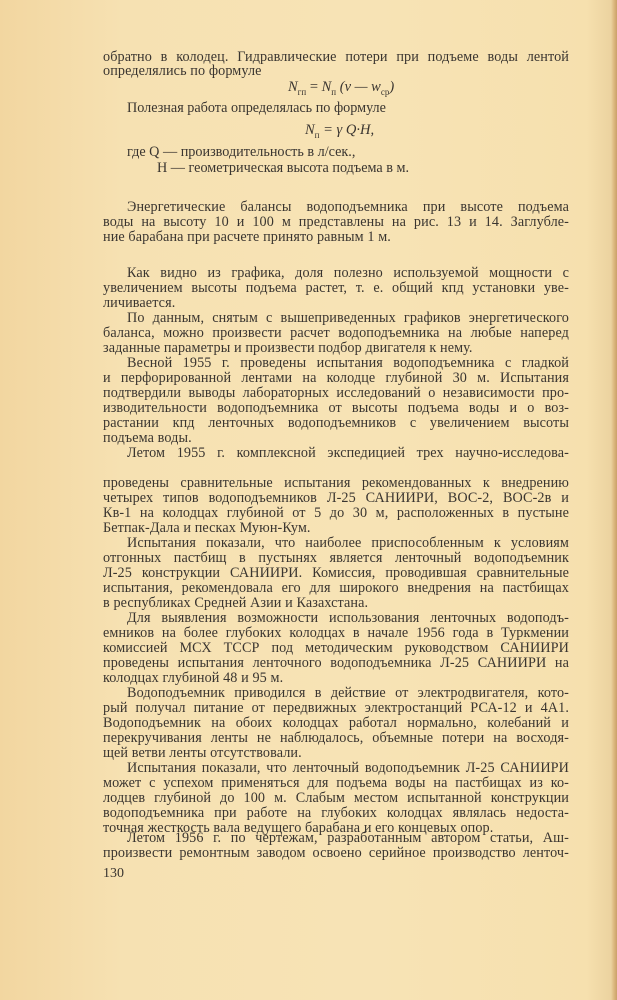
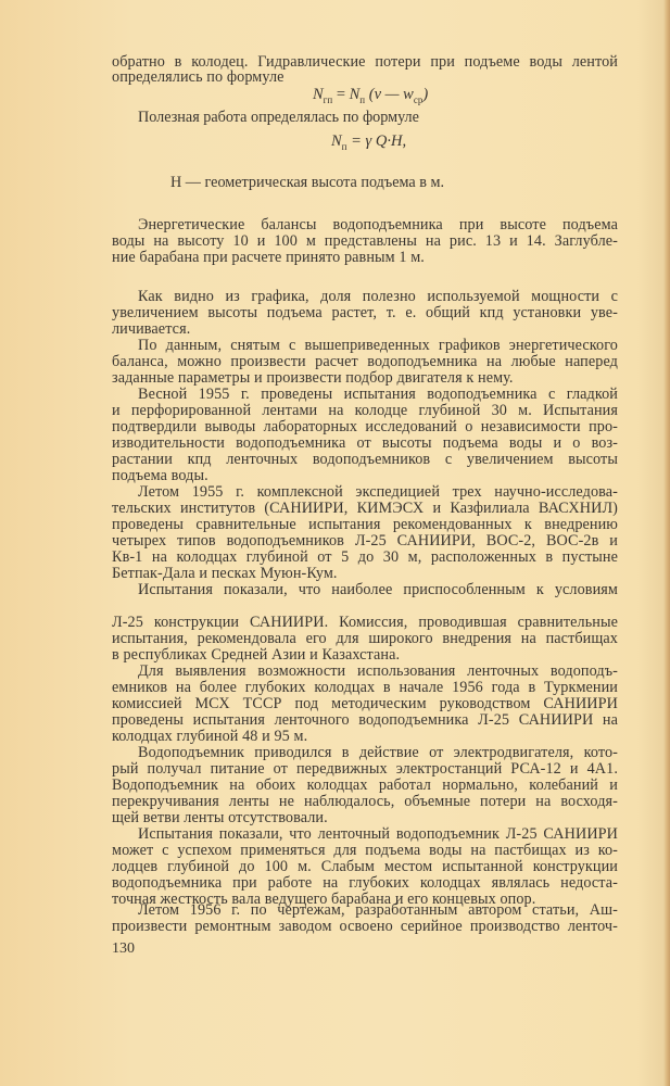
  обратно в колодец. Гидравлические потери при подъеме воды лентой
  определялись по формуле
  Nгп = Nп (v — wср)
  Полезная работа определялась по формуле
  Nп = γ Q·H,
- где Q — производительность в л/сек.,
  H — геометрическая высота подъема в м.
  Энергетические балансы водоподъемника при высоте подъема
  воды на высоту 10 и 100 м представлены на рис. 13 и 14. Заглубле-
  ние барабана при расчете принято равным 1 м.
  Как видно из графика, доля полезно используемой мощности с
  увеличением высоты подъема растет, т. е. общий кпд установки уве-
  личивается.
  По данным, снятым с вышеприведенных графиков энергетического
  баланса, можно произвести расчет водоподъемника на любые наперед
  заданные параметры и произвести подбор двигателя к нему.
  Весной 1955 г. проведены испытания водоподъемника с гладкой
  и перфорированной лентами на колодце глубиной 30 м. Испытания
  подтвердили выводы лабораторных исследований о независимости про-
  изводительности водоподъемника от высоты подъема воды и о воз-
  растании кпд ленточных водоподъемников с увеличением высоты
  подъема воды.
  Летом 1955 г. комплексной экспедицией трех научно-исследова-
+ тельских институтов (САНИИРИ, КИМЭСХ и Казфилиала ВАСХНИЛ)
  проведены сравнительные испытания рекомендованных к внедрению
  четырех типов водоподъемников Л-25 САНИИРИ, ВОС-2, ВОС-2в и
  Кв-1 на колодцах глубиной от 5 до 30 м, расположенных в пустыне
  Бетпак-Дала и песках Муюн-Кум.
  Испытания показали, что наиболее приспособленным к условиям
- отгонных пастбищ в пустынях является ленточный водоподъемник
  Л-25 конструкции САНИИРИ. Комиссия, проводившая сравнительные
  испытания, рекомендовала его для широкого внедрения на пастбищах
  в республиках Средней Азии и Казахстана.
  Для выявления возможности использования ленточных водоподъ-
  емников на более глубоких колодцах в начале 1956 года в Туркмении
  комиссией МСХ ТССР под методическим руководством САНИИРИ
  проведены испытания ленточного водоподъемника Л-25 САНИИРИ на
  колодцах глубиной 48 и 95 м.
  Водоподъемник приводился в действие от электродвигателя, кото-
  рый получал питание от передвижных электростанций РСА-12 и 4А1.
  Водоподъемник на обоих колодцах работал нормально, колебаний и
  перекручивания ленты не наблюдалось, объемные потери на восходя-
  щей ветви ленты отсутствовали.
  Испытания показали, что ленточный водоподъемник Л-25 САНИИРИ
  может с успехом применяться для подъема воды на пастбищах из ко-
  лодцев глубиной до 100 м. Слабым местом испытанной конструкции
  водоподъемника при работе на глубоких колодцах являлась недоста-
  точная жесткость вала ведущего барабана и его концевых опор.
  Летом 1956 г. по чертежам, разработанным автором статьи, Аш-
  произвести ремонтным заводом освоено серийное производство ленточ-
  130
